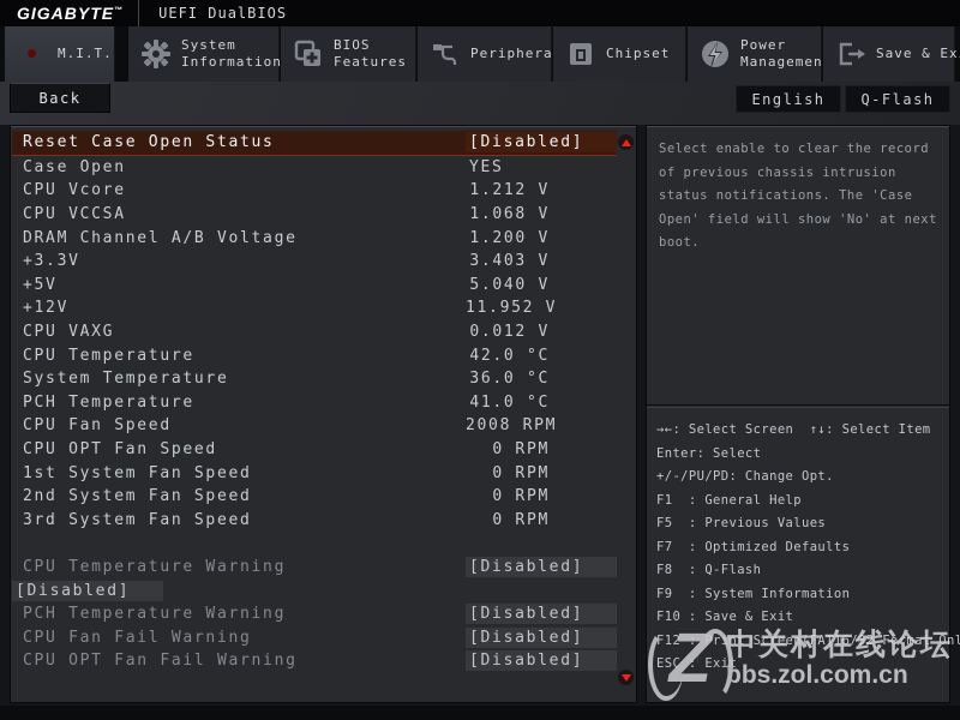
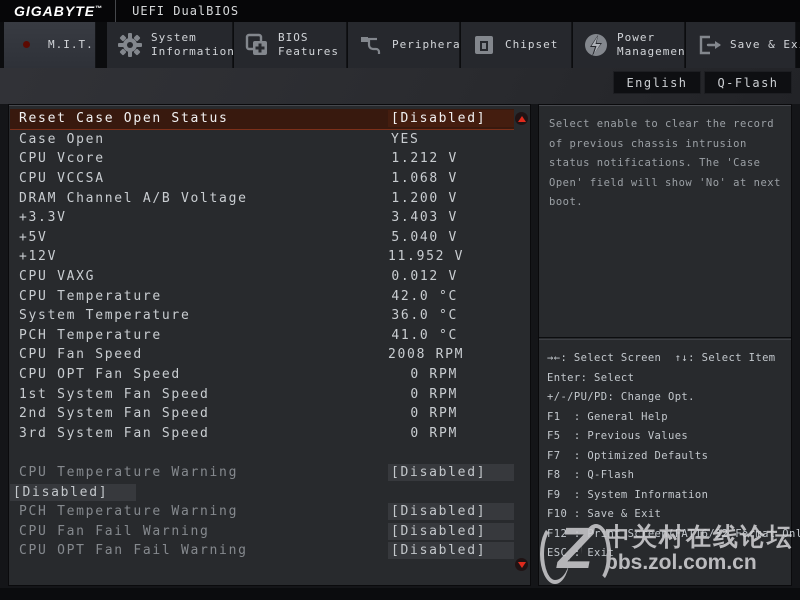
  GIGABYTE
  UEFI DualBIOS
  M.I.T.
  System
  Information
  BIOS
  Features
  Periphera
  Chipset
  Power
  Managemen
  Save & Ex
- Back
  English
  Q-Flash
  Reset Case Open Status
  [Disabled]
  Case Open
  YES
  CPU Vcore
  1.212 V
  CPU VCCSA
  1.068 V
  DRAM Channel A/B Voltage
  1.200 V
  +3.3V
  3.403 V
  +5V
  5.040 V
  +12V
  11.952 V
  CPU VAXG
  0.012 V
  CPU Temperature
  42.0 °C
  System Temperature
  36.0 °C
  PCH Temperature
  41.0 °C
  CPU Fan Speed
  2008 RPM
  CPU OPT Fan Speed
  0 RPM
  1st System Fan Speed
  0 RPM
  2nd System Fan Speed
  0 RPM
  3rd System Fan Speed
  0 RPM
  CPU Temperature Warning
  [Disabled]
  [Disabled]
  PCH Temperature Warning
  [Disabled]
  CPU Fan Fail Warning
  [Disabled]
  CPU OPT Fan Fail Warning
  [Disabled]
  Select enable to clear the record of previous chassis intrusion status notifications. The 'Case Open' field will show 'No' at next boot.
  →←: Select Screen ↑↓: Select Item
  Enter: Select
  +/-/PU/PD: Change Opt.
  F1 : General Help
  F5 : Previous Values
  F7 : Optimized Defaults
  F8 : Q-Flash
  F9 : System Information
  F10 : Save & Exit
  F12 : Print Screen(FAT16/32 Formatl
  ESC : Exit
  Z
  中关村在线论坛
  bbs.zol.com.cn
